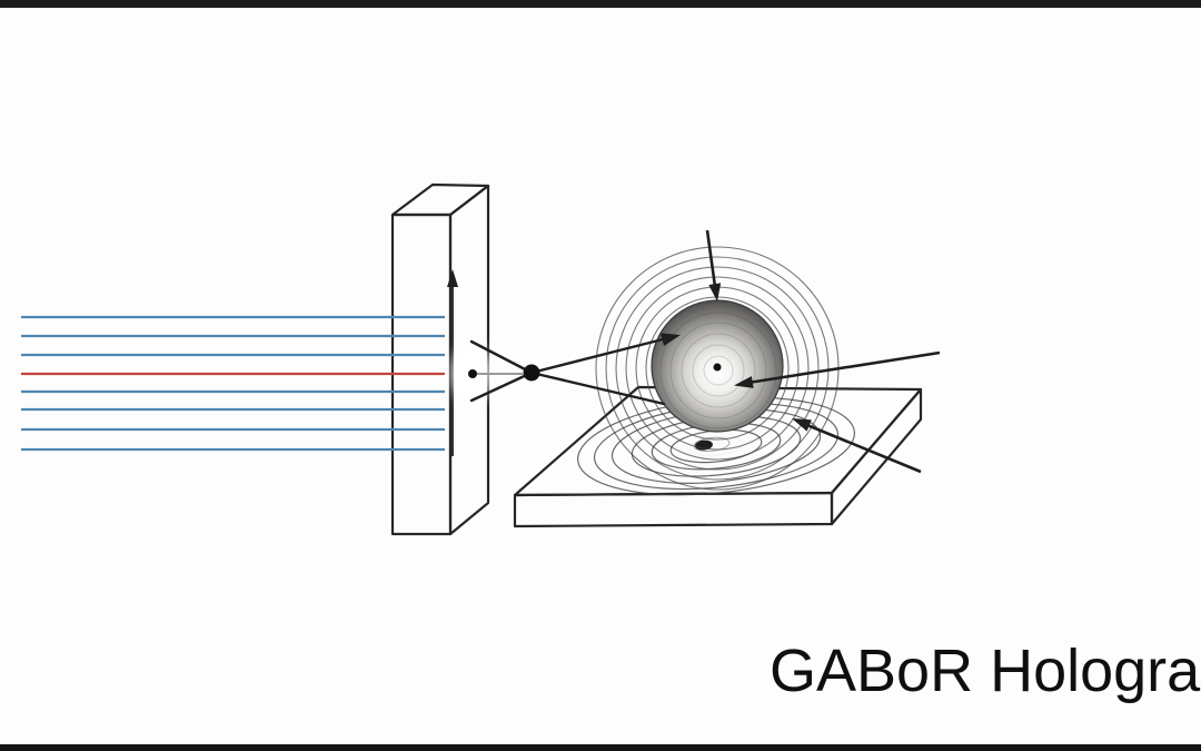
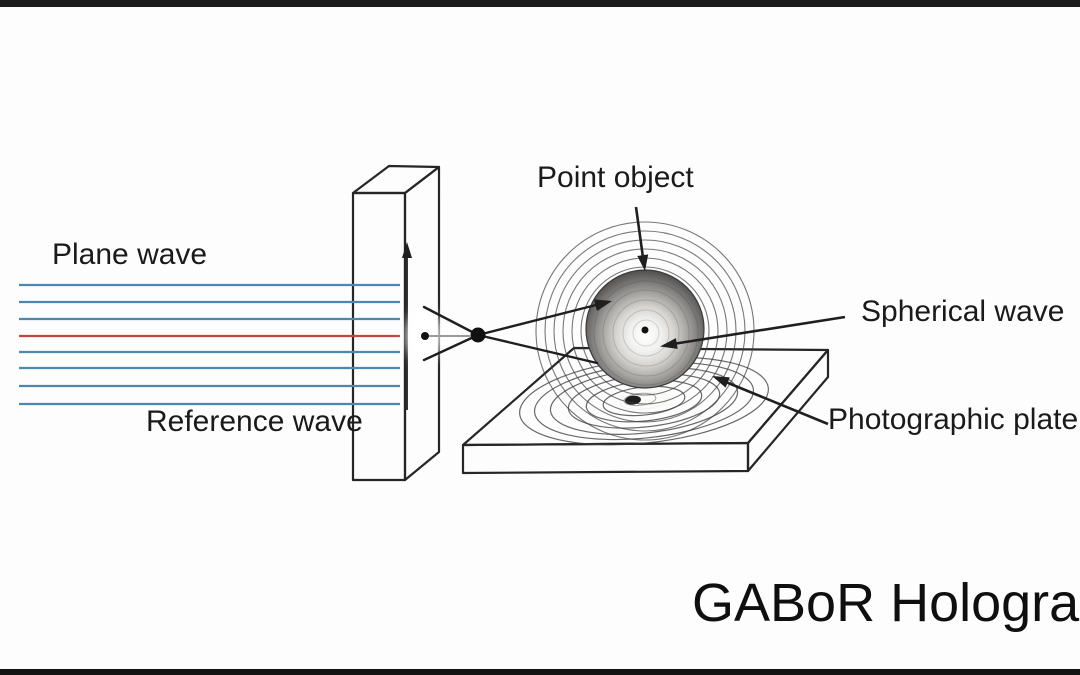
+ Plane wave
+ Reference wave
+ Point object
+ Spherical wave
+ Photographic plate
  GABoR Hologra
